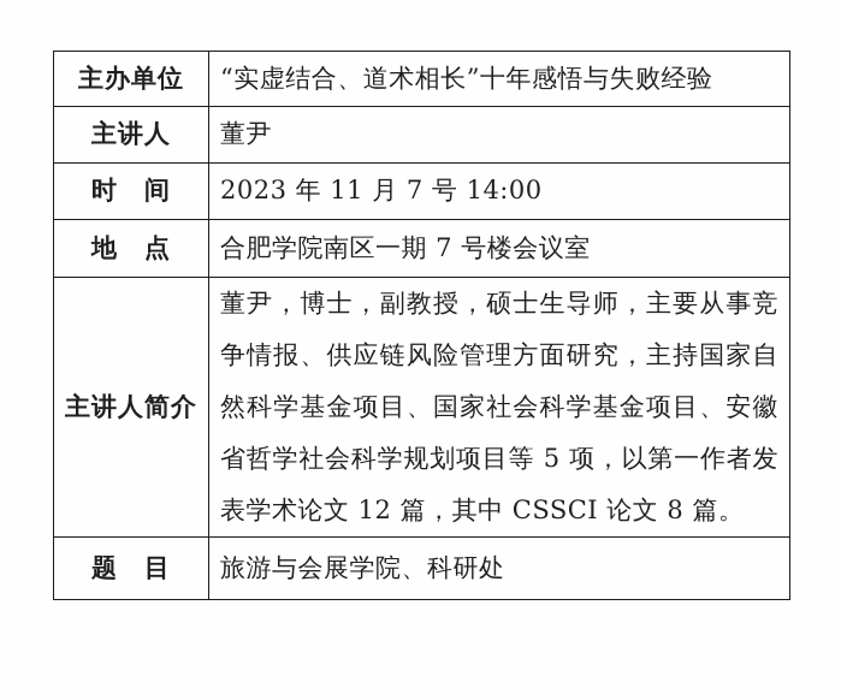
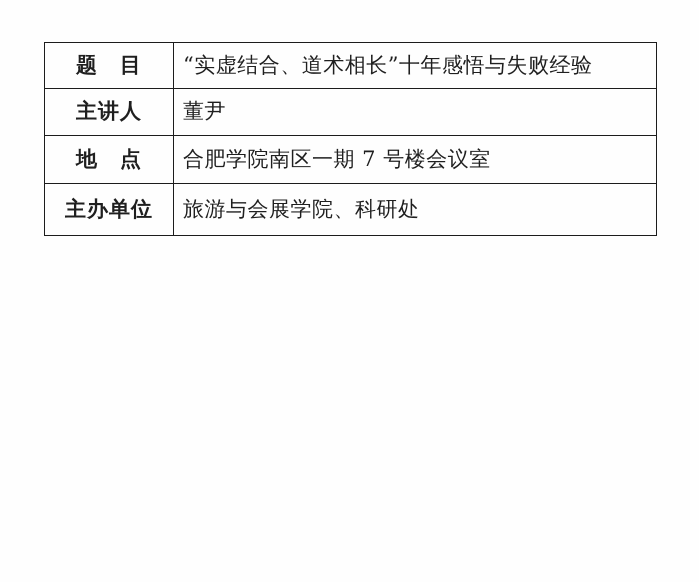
- 主办单位	“实虚结合、道术相长”十年感悟与失败经验
+ 题 目	“实虚结合、道术相长”十年感悟与失败经验
  主讲人	董尹
- 时 间	2023 年 11 月 7 号 14:00
  地 点	合肥学院南区一期 7 号楼会议室
- 主讲人简介	董尹，博士，副教授，硕士生导师，主要从事竞争情报、供应链风险管理方面研究，主持国家自然科学基金项目、国家社会科学基金项目、安徽省哲学社会科学规划项目等 5 项，以第一作者发表学术论文 12 篇，其中 CSSCI 论文 8 篇。
- 题 目	旅游与会展学院、科研处
+ 主办单位	旅游与会展学院、科研处
